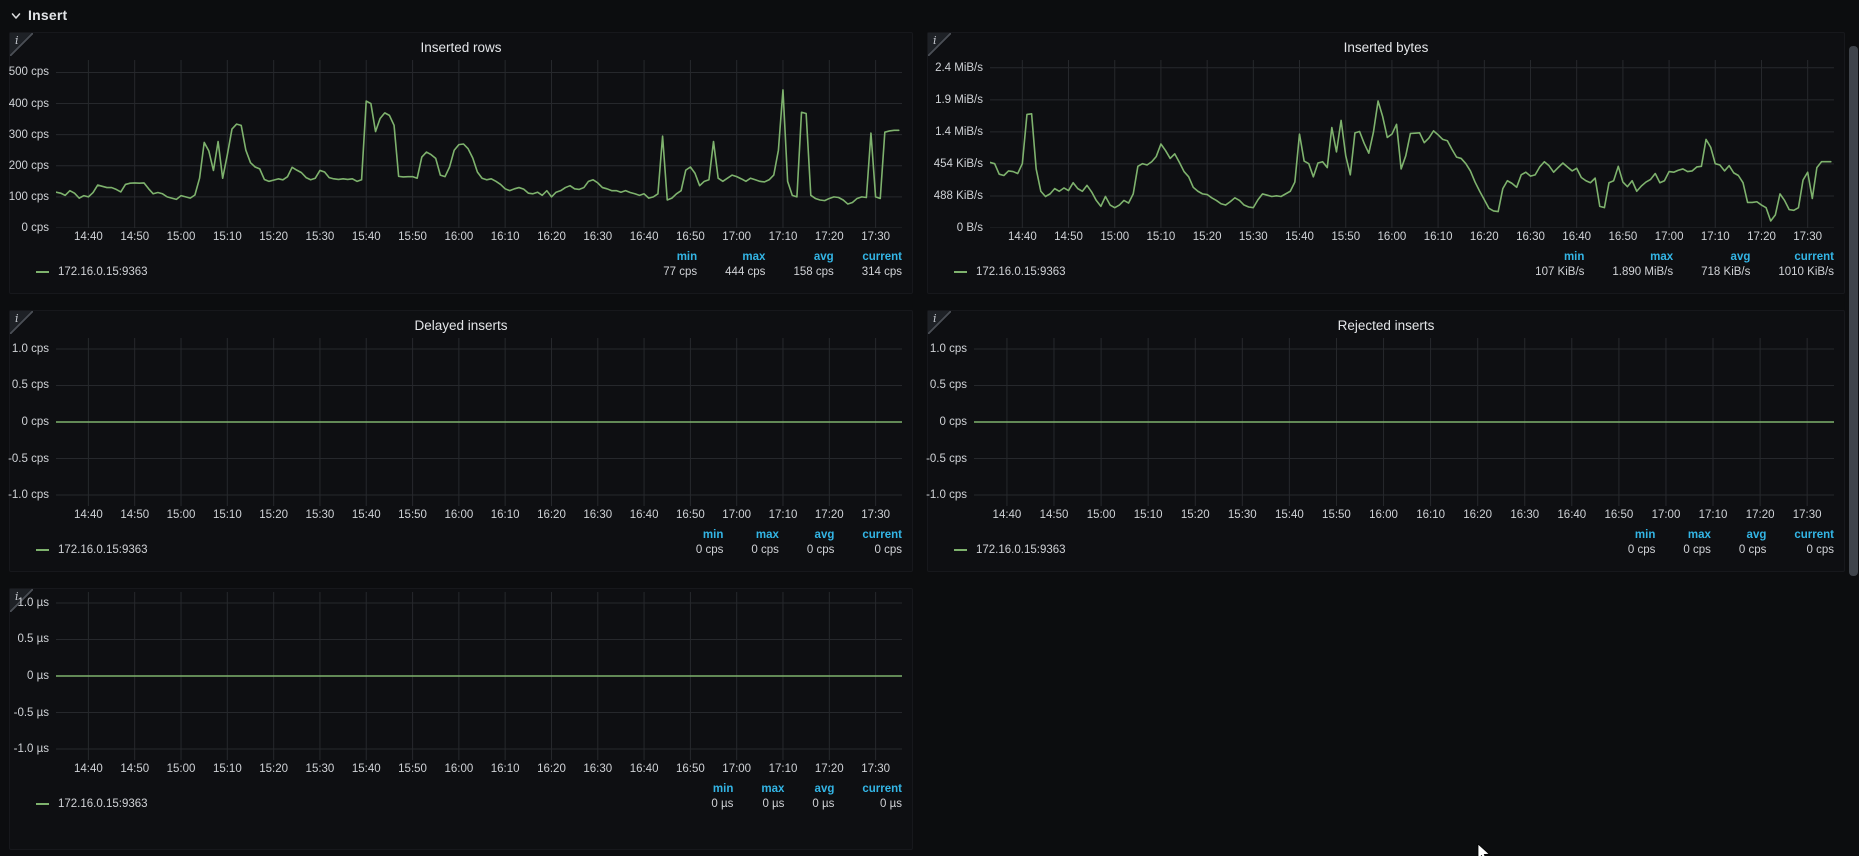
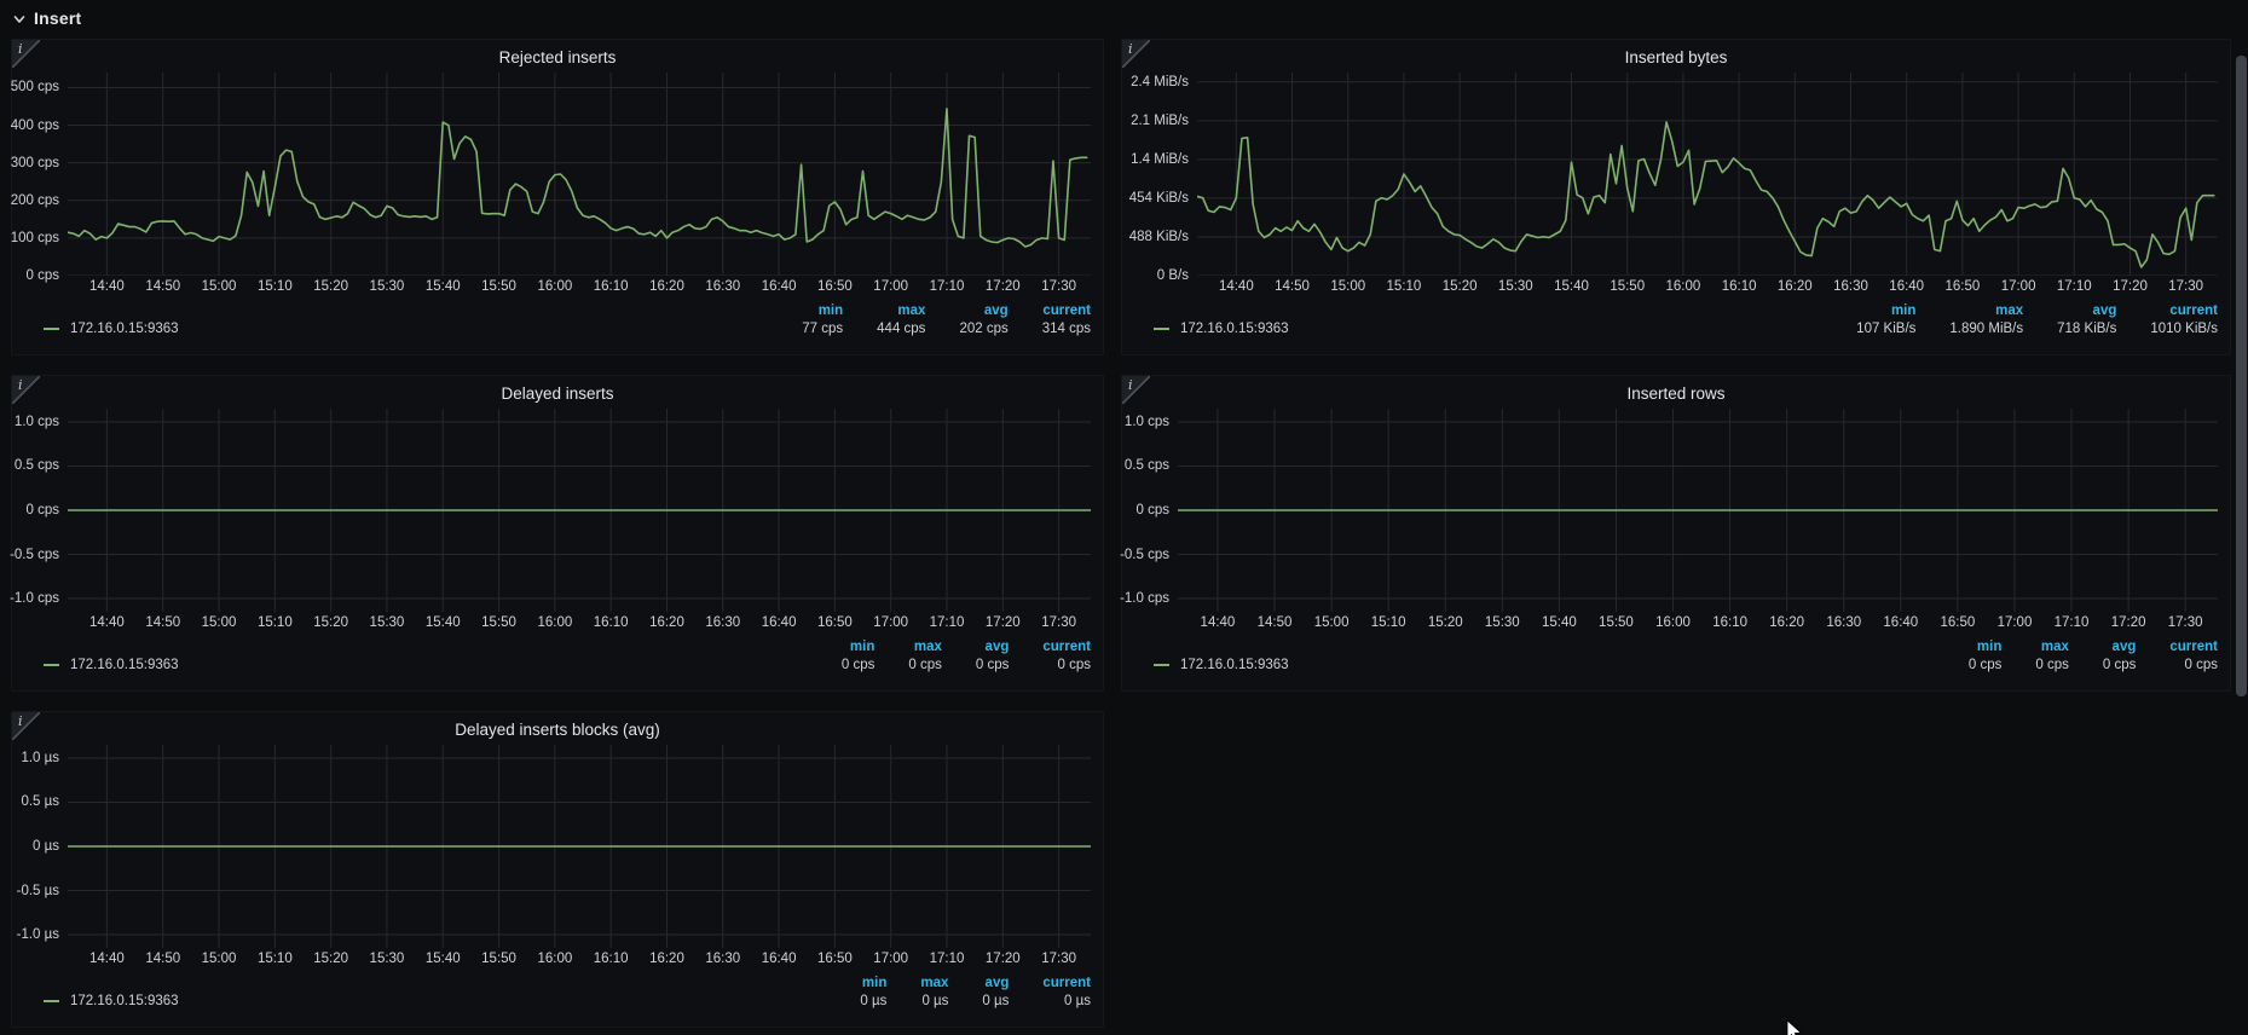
  Insert
  i
- Inserted rows
+ Rejected inserts
  500 cps
  400 cps
  300 cps
  200 cps
  100 cps
  0 cps
  14:40
  14:50
  15:00
  15:10
  15:20
  15:30
  15:40
  15:50
  16:00
  16:10
  16:20
  16:30
  16:40
  16:50
  17:00
  17:10
  17:20
  17:30
  172.16.0.15:9363
  min	max	avg	current
- 77 cps	444 cps	158 cps	314 cps
+ 77 cps	444 cps	202 cps	314 cps
  i
  Inserted bytes
  2.4 MiB/s
- 1.9 MiB/s
+ 2.1 MiB/s
  1.4 MiB/s
  454 KiB/s
  488 KiB/s
  0 B/s
  14:40
  14:50
  15:00
  15:10
  15:20
  15:30
  15:40
  15:50
  16:00
  16:10
  16:20
  16:30
  16:40
  16:50
  17:00
  17:10
  17:20
  17:30
  172.16.0.15:9363
  min	max	avg	current
  107 KiB/s	1.890 MiB/s	718 KiB/s	1010 KiB/s
  i
  Delayed inserts
  1.0 cps
  0.5 cps
  0 cps
  -0.5 cps
  -1.0 cps
  14:40
  14:50
  15:00
  15:10
  15:20
  15:30
  15:40
  15:50
  16:00
  16:10
  16:20
  16:30
  16:40
  16:50
  17:00
  17:10
  17:20
  17:30
  172.16.0.15:9363
  min	max	avg	current
  0 cps	0 cps	0 cps	0 cps
  i
- Rejected inserts
+ Inserted rows
  1.0 cps
  0.5 cps
  0 cps
  -0.5 cps
  -1.0 cps
  14:40
  14:50
  15:00
  15:10
  15:20
  15:30
  15:40
  15:50
  16:00
  16:10
  16:20
  16:30
  16:40
  16:50
  17:00
  17:10
  17:20
  17:30
  172.16.0.15:9363
  min	max	avg	current
  0 cps	0 cps	0 cps	0 cps
  i
+ Delayed inserts blocks (avg)
  1.0 µs
  0.5 µs
  0 µs
  -0.5 µs
  -1.0 µs
  14:40
  14:50
  15:00
  15:10
  15:20
  15:30
  15:40
  15:50
  16:00
  16:10
  16:20
  16:30
  16:40
  16:50
  17:00
  17:10
  17:20
  17:30
  172.16.0.15:9363
  min	max	avg	current
  0 µs	0 µs	0 µs	0 µs
